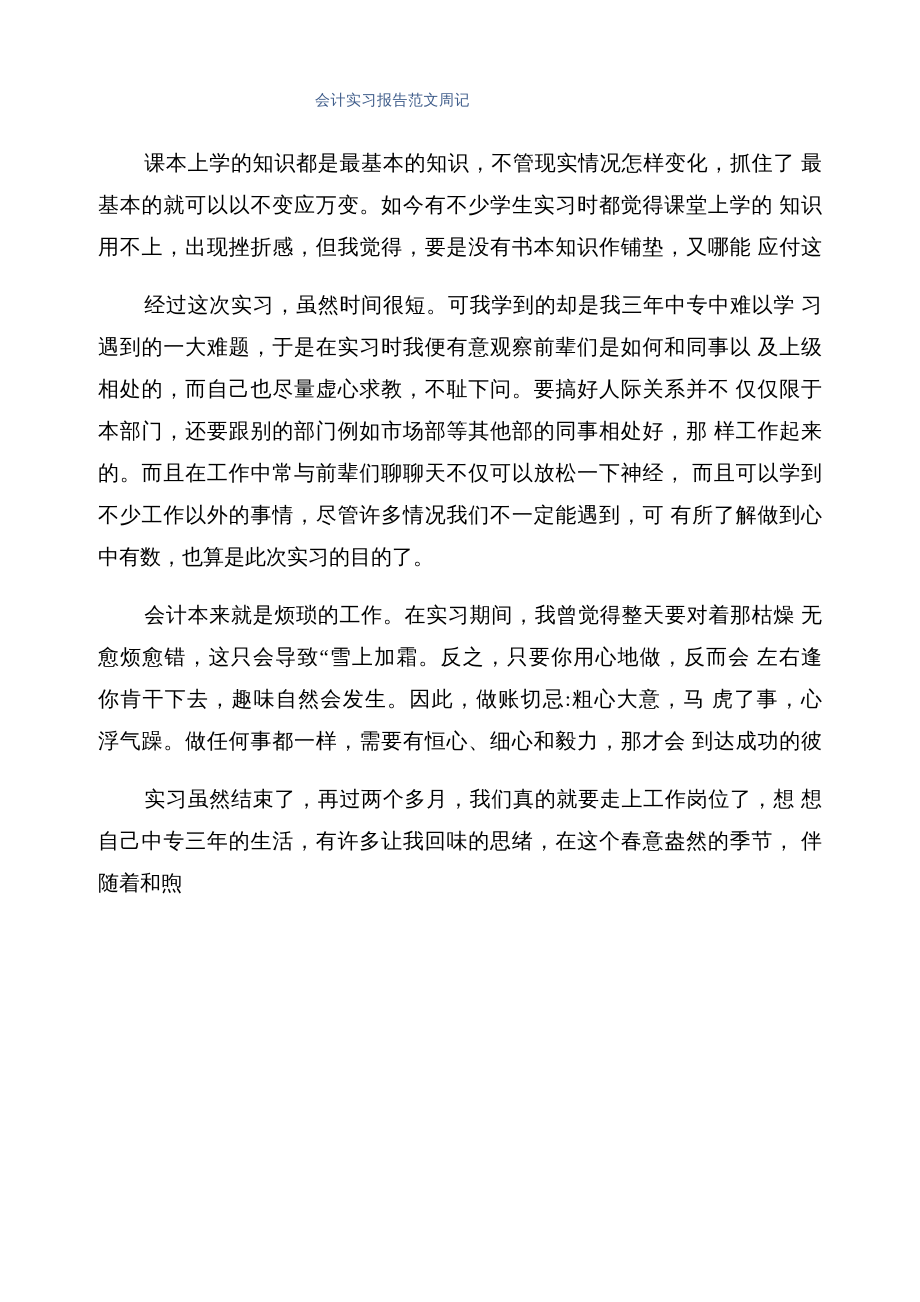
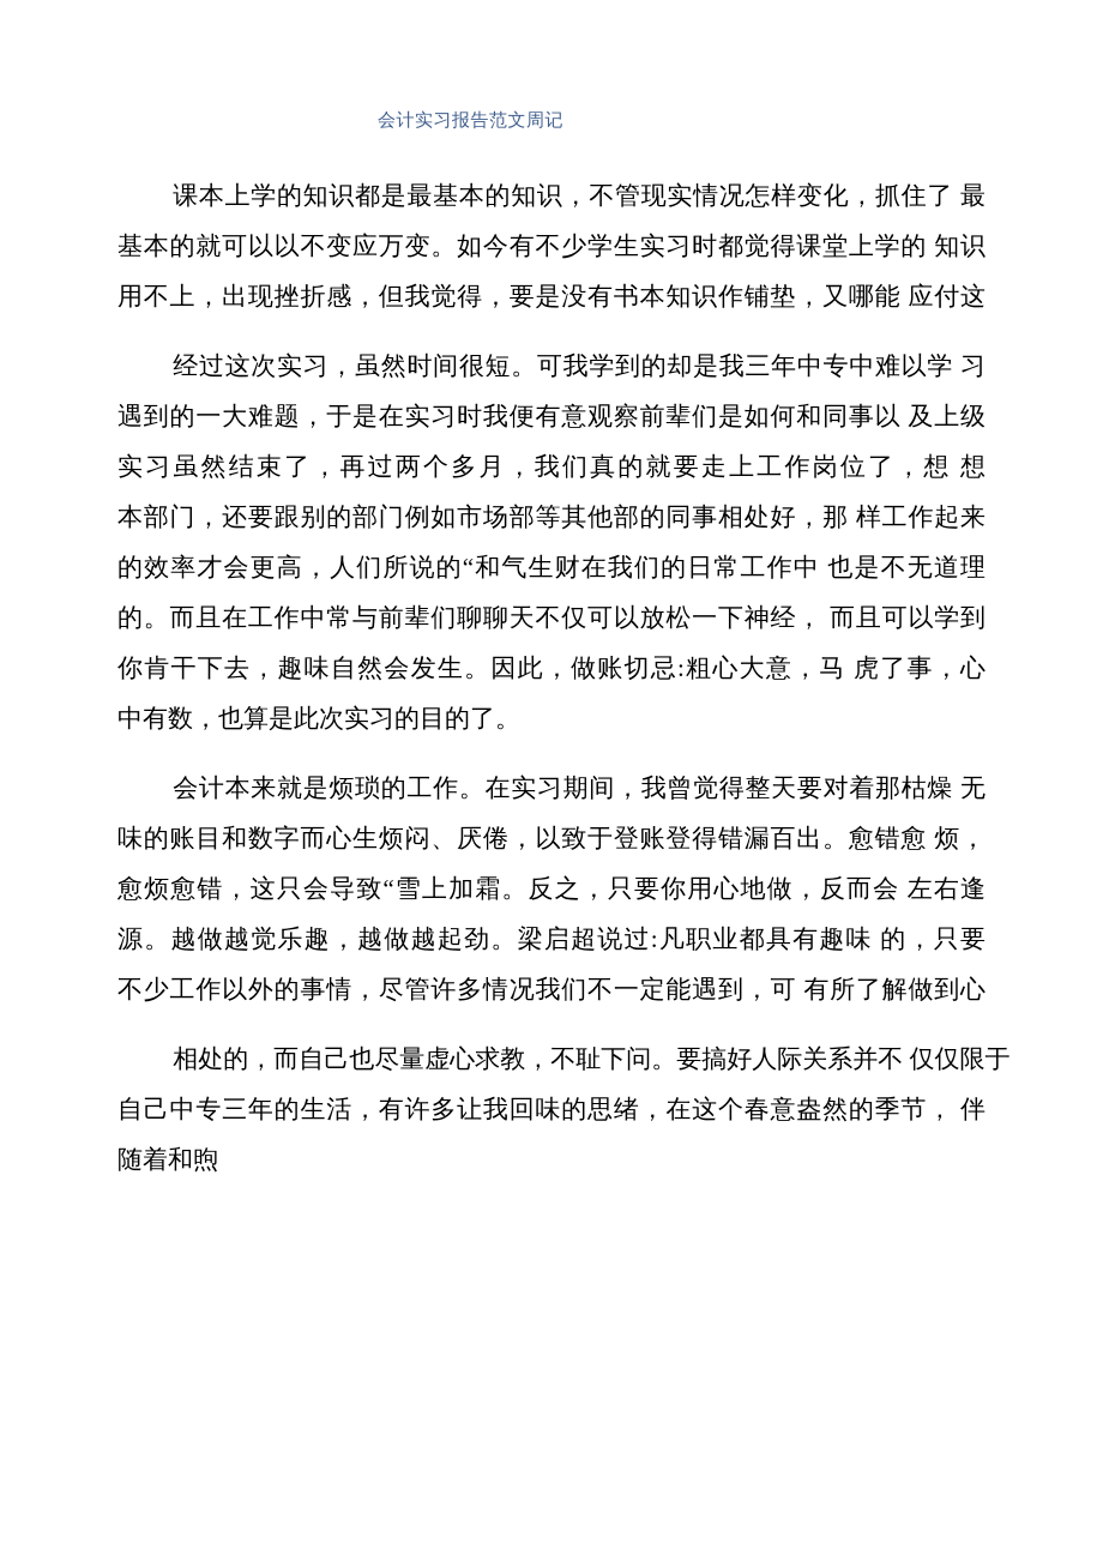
  会计实习报告范文周记
  课本上学的知识都是最基本的知识，不管现实情况怎样变化，抓住了 最
  基本的就可以以不变应万变。如今有不少学生实习时都觉得课堂上学的 知识
  用不上，出现挫折感，但我觉得，要是没有书本知识作铺垫，又哪能 应付这
  经过这次实习，虽然时间很短。可我学到的却是我三年中专中难以学 习
  遇到的一大难题，于是在实习时我便有意观察前辈们是如何和同事以 及上级
- 相处的，而自己也尽量虚心求教，不耻下问。要搞好人际关系并不 仅仅限于
+ 实习虽然结束了，再过两个多月，我们真的就要走上工作岗位了，想 想
  本部门，还要跟别的部门例如市场部等其他部的同事相处好，那 样工作起来
+ 的效率才会更高，人们所说的“和气生财在我们的日常工作中 也是不无道理
  的。而且在工作中常与前辈们聊聊天不仅可以放松一下神经， 而且可以学到
- 不少工作以外的事情，尽管许多情况我们不一定能遇到，可 有所了解做到心
+ 你肯干下去，趣味自然会发生。因此，做账切忌:粗心大意，马 虎了事，心
  中有数，也算是此次实习的目的了。
  会计本来就是烦琐的工作。在实习期间，我曾觉得整天要对着那枯燥 无
+ 味的账目和数字而心生烦闷、厌倦，以致于登账登得错漏百出。愈错愈 烦，
  愈烦愈错，这只会导致“雪上加霜。反之，只要你用心地做，反而会 左右逢
+ 源。越做越觉乐趣，越做越起劲。梁启超说过:凡职业都具有趣味 的，只要
- 你肯干下去，趣味自然会发生。因此，做账切忌:粗心大意，马 虎了事，心
+ 不少工作以外的事情，尽管许多情况我们不一定能遇到，可 有所了解做到心
- 浮气躁。做任何事都一样，需要有恒心、细心和毅力，那才会 到达成功的彼
- 实习虽然结束了，再过两个多月，我们真的就要走上工作岗位了，想 想
+ 相处的，而自己也尽量虚心求教，不耻下问。要搞好人际关系并不 仅仅限于
  自己中专三年的生活，有许多让我回味的思绪，在这个春意盎然的季节， 伴
  随着和煦
